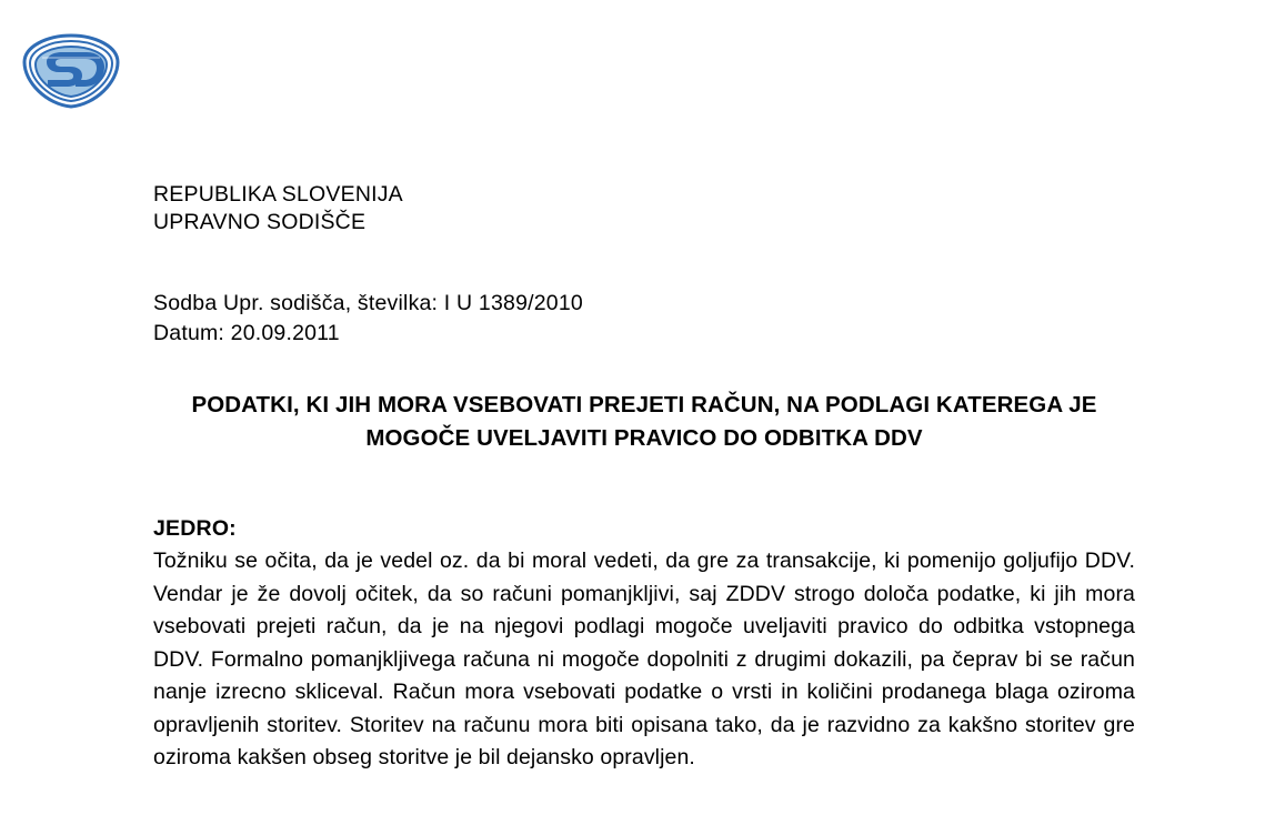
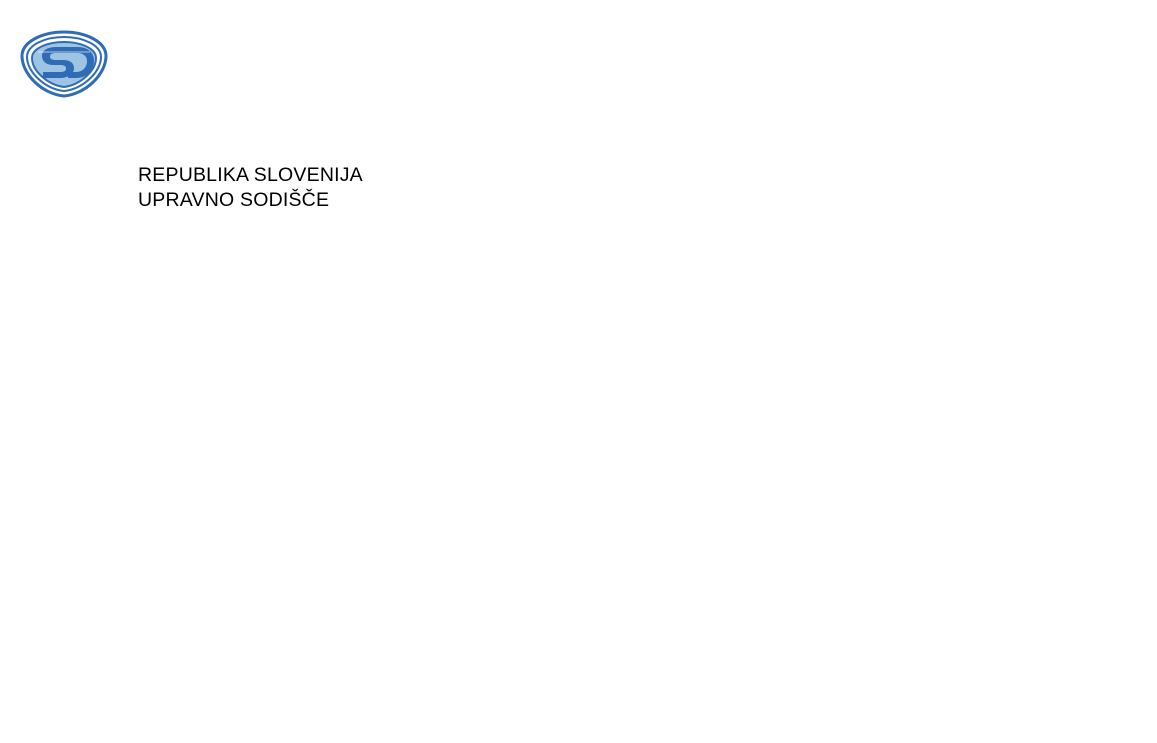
  REPUBLIKA SLOVENIJA
  UPRAVNO SODIŠČE
- Sodba Upr. sodišča, številka: I U 1389/2010
- Datum: 20.09.2011
- PODATKI, KI JIH MORA VSEBOVATI PREJETI RAČUN, NA PODLAGI KATEREGA JE MOGOČE UVELJAVITI PRAVICO DO ODBITKA DDV
- JEDRO:
- Tožniku se očita, da je vedel oz. da bi moral vedeti, da gre za transakcije, ki pomenijo goljufijo DDV. Vendar je že dovolj očitek, da so računi pomanjkljivi, saj ZDDV strogo določa podatke, ki jih mora vsebovati prejeti račun, da je na njegovi podlagi mogoče uveljaviti pravico do odbitka vstopnega DDV. Formalno pomanjkljivega računa ni mogoče dopolniti z drugimi dokazili, pa čeprav bi se račun nanje izrecno skliceval. Račun mora vsebovati podatke o vrsti in količini prodanega blaga oziroma opravljenih storitev. Storitev na računu mora biti opisana tako, da je razvidno za kakšno storitev gre oziroma kakšen obseg storitve je bil dejansko opravljen.
